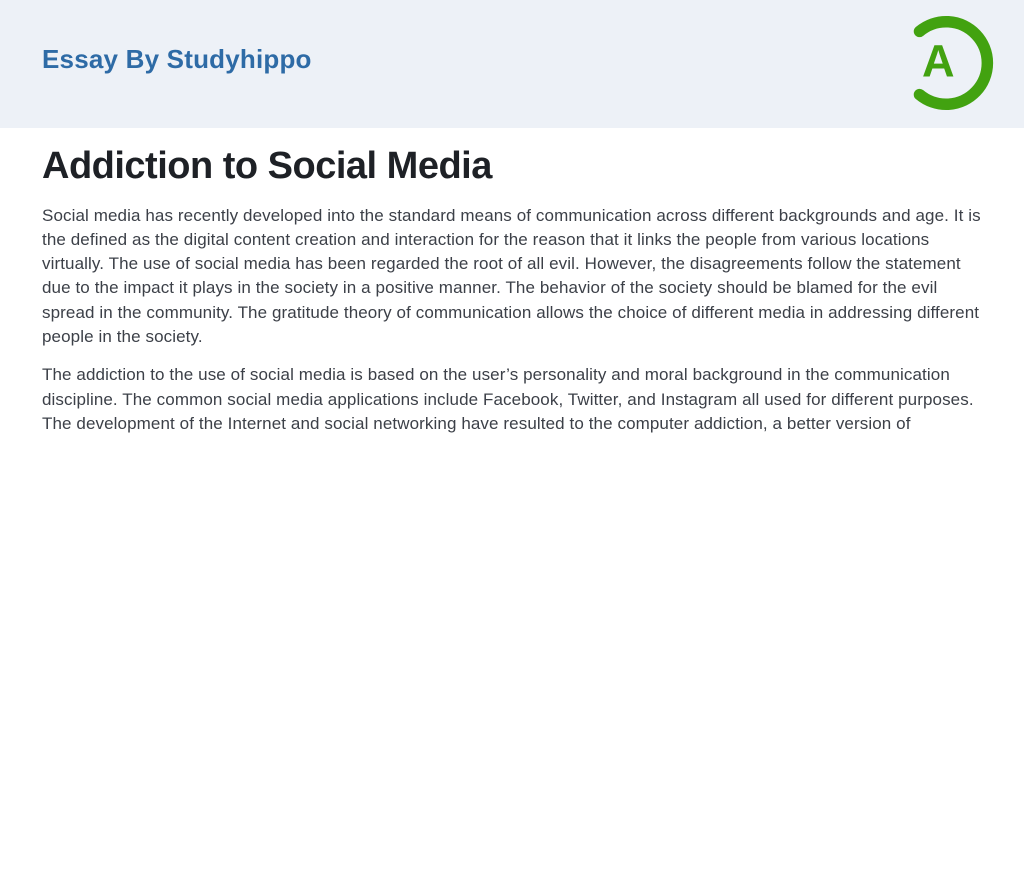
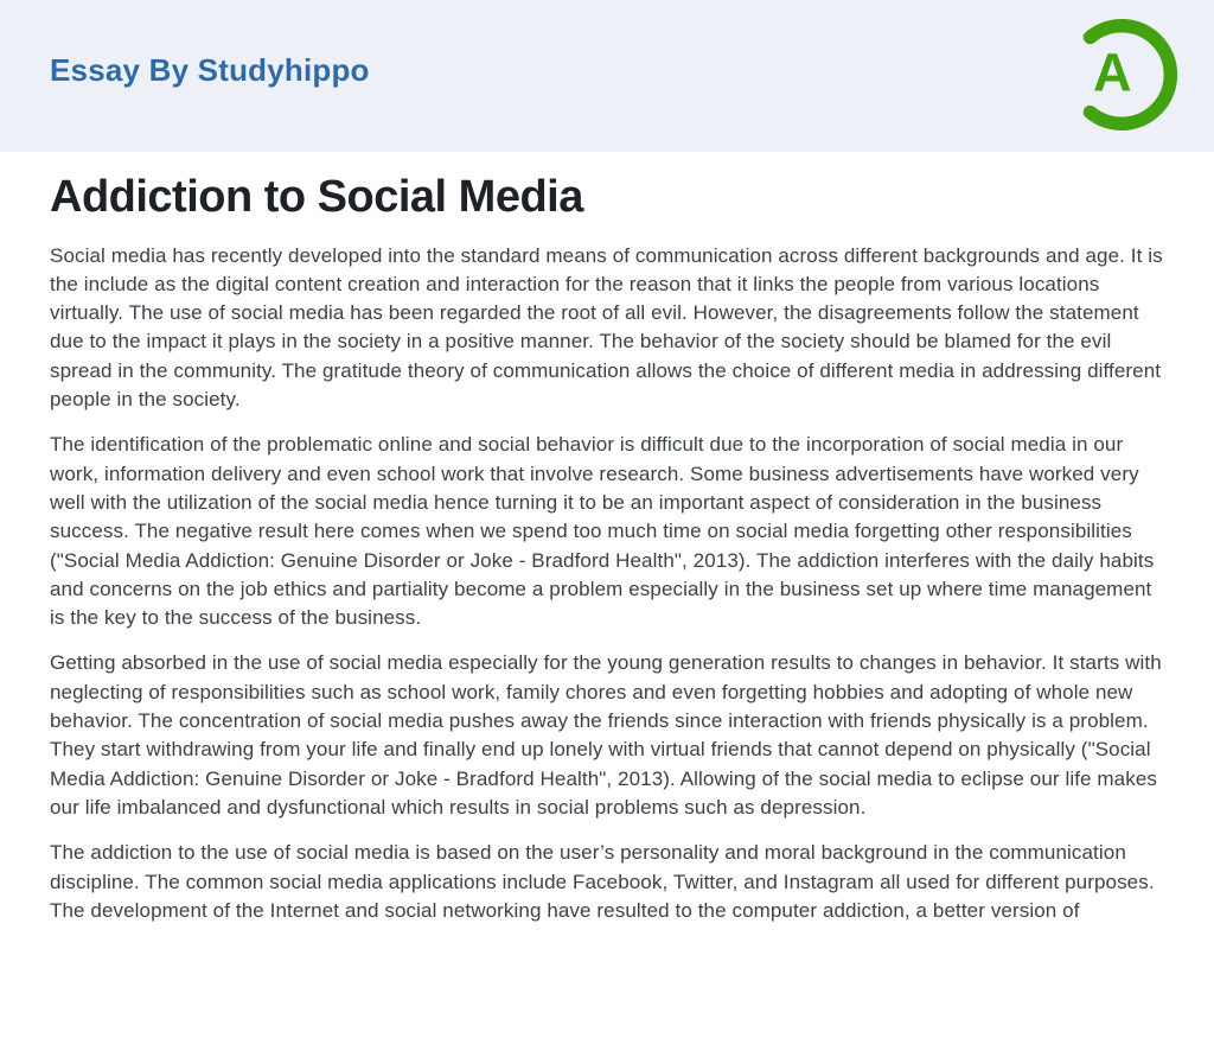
  Essay By Studyhippo
  A
  Addiction to Social Media
- Social media has recently developed into the standard means of communication across different backgrounds and age. It is the defined as the digital content creation and interaction for the reason that it links the people from various locations virtually. The use of social media has been regarded the root of all evil. However, the disagreements follow the statement due to the impact it plays in the society in a positive manner. The behavior of the society should be blamed for the evil spread in the community. The gratitude theory of communication allows the choice of different media in addressing different people in the society.
+ Social media has recently developed into the standard means of communication across different backgrounds and age. It is the include as the digital content creation and interaction for the reason that it links the people from various locations virtually. The use of social media has been regarded the root of all evil. However, the disagreements follow the statement due to the impact it plays in the society in a positive manner. The behavior of the society should be blamed for the evil spread in the community. The gratitude theory of communication allows the choice of different media in addressing different people in the society.
+ The identification of the problematic online and social behavior is difficult due to the incorporation of social media in our work, information delivery and even school work that involve research. Some business advertisements have worked very well with the utilization of the social media hence turning it to be an important aspect of consideration in the business success. The negative result here comes when we spend too much time on social media forgetting other responsibilities ("Social Media Addiction: Genuine Disorder or Joke - Bradford Health", 2013). The addiction interferes with the daily habits and concerns on the job ethics and partiality become a problem especially in the business set up where time management is the key to the success of the business.
+ Getting absorbed in the use of social media especially for the young generation results to changes in behavior. It starts with neglecting of responsibilities such as school work, family chores and even forgetting hobbies and adopting of whole new behavior. The concentration of social media pushes away the friends since interaction with friends physically is a problem. They start withdrawing from your life and finally end up lonely with virtual friends that cannot depend on physically ("Social Media Addiction: Genuine Disorder or Joke - Bradford Health", 2013). Allowing of the social media to eclipse our life makes our life imbalanced and dysfunctional which results in social problems such as depression.
  The addiction to the use of social media is based on the user’s personality and moral background in the communication discipline. The common social media applications include Facebook, Twitter, and Instagram all used for different purposes. The development of the Internet and social networking have resulted to the computer addiction, a better version of
